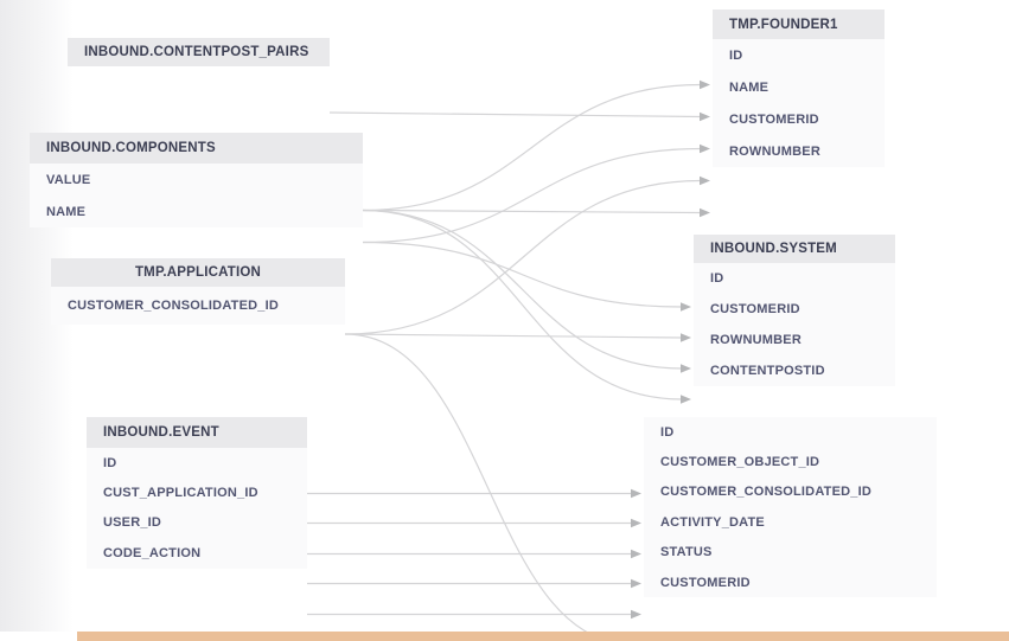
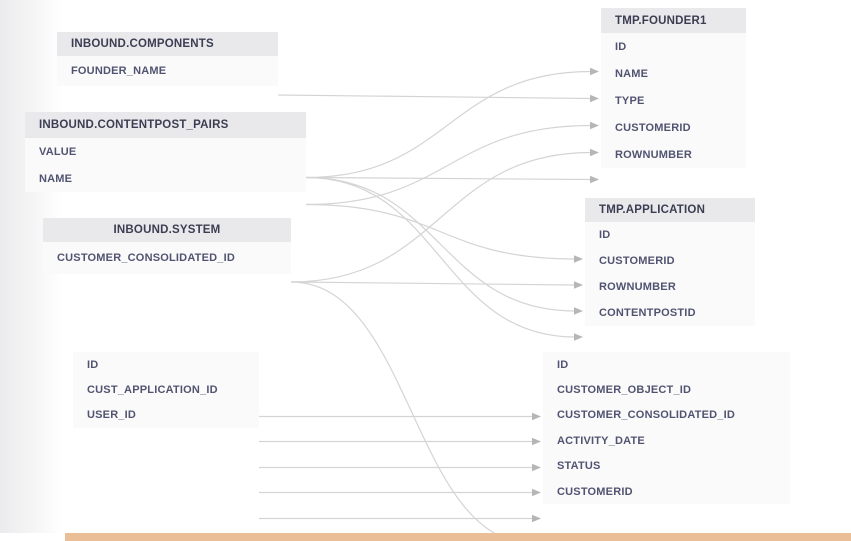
- INBOUND.CONTENTPOST_PAIRS
+ INBOUND.COMPONENTS
+ FOUNDER_NAME
- INBOUND.COMPONENTS
+ INBOUND.CONTENTPOST_PAIRS
  VALUE
  NAME
- TMP.APPLICATION
+ INBOUND.SYSTEM
  CUSTOMER_CONSOLIDATED_ID
- INBOUND.EVENT
  ID
  CUST_APPLICATION_ID
  USER_ID
- CODE_ACTION
  TMP.FOUNDER1
  ID
  NAME
+ TYPE
  CUSTOMERID
  ROWNUMBER
- INBOUND.SYSTEM
+ TMP.APPLICATION
  ID
  CUSTOMERID
  ROWNUMBER
  CONTENTPOSTID
  ID
  CUSTOMER_OBJECT_ID
  CUSTOMER_CONSOLIDATED_ID
  ACTIVITY_DATE
  STATUS
  CUSTOMERID
